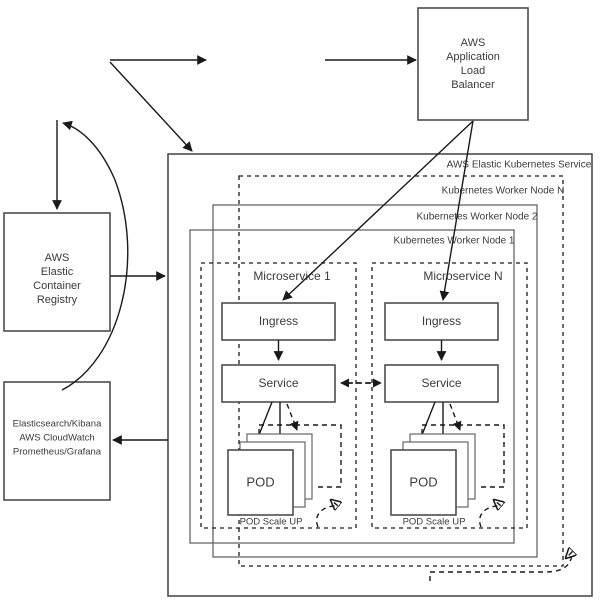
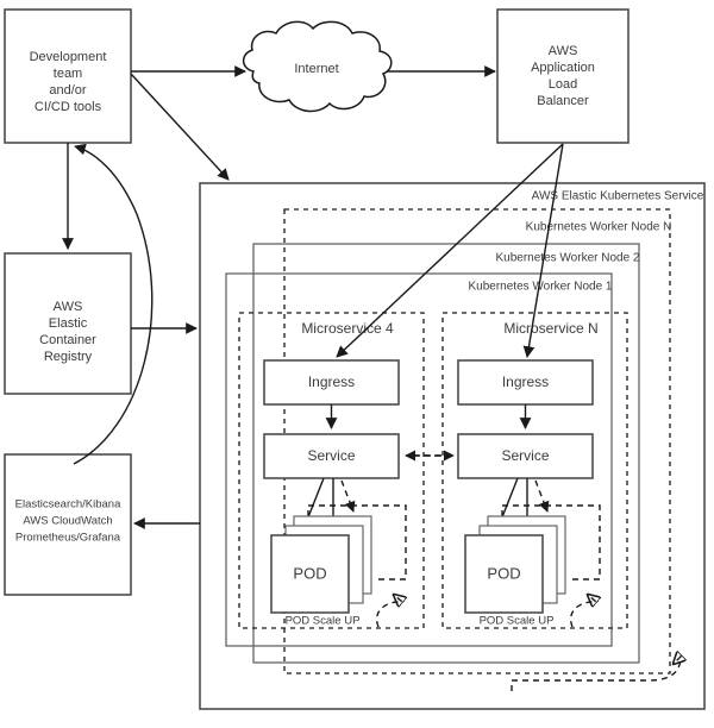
  AW Elastic Kubernetes Service
  Kubernetes Worker Node N
  Kubernetes Worker Node 2
  Kubernetes Worker Node 1
- Microservice 1
+ Microservice 4
  Ingress
  Service
  POD
  POD Scale UP
  Microservice N
  Ingress
  Service
  POD
  POD Scale UP
+ Development
+ team
+ and/or
+ CI/CD tools
+ Internet
  AWS
  Application
  Load
  Balancer
  AWS
  Elastic
  Container
  Registry
  Elasticsearch/Kibana
  AWS CloudWatch
  Prometheus/Grafana
